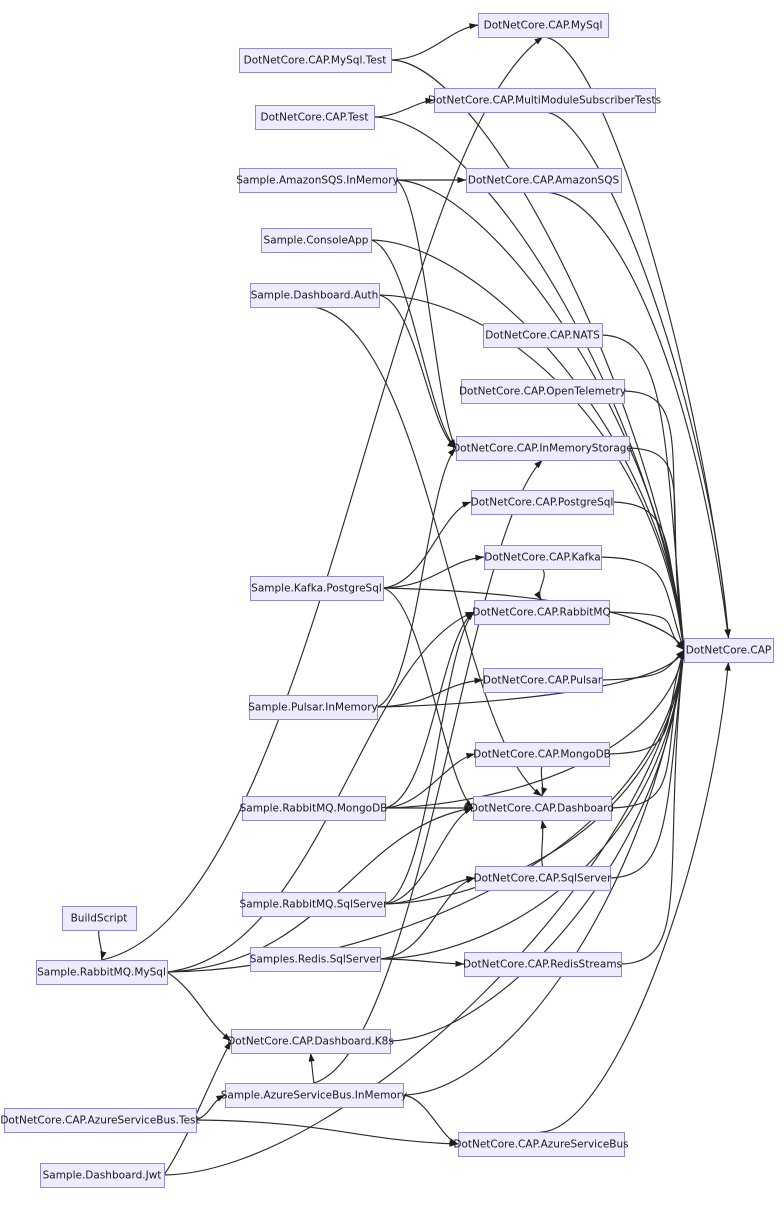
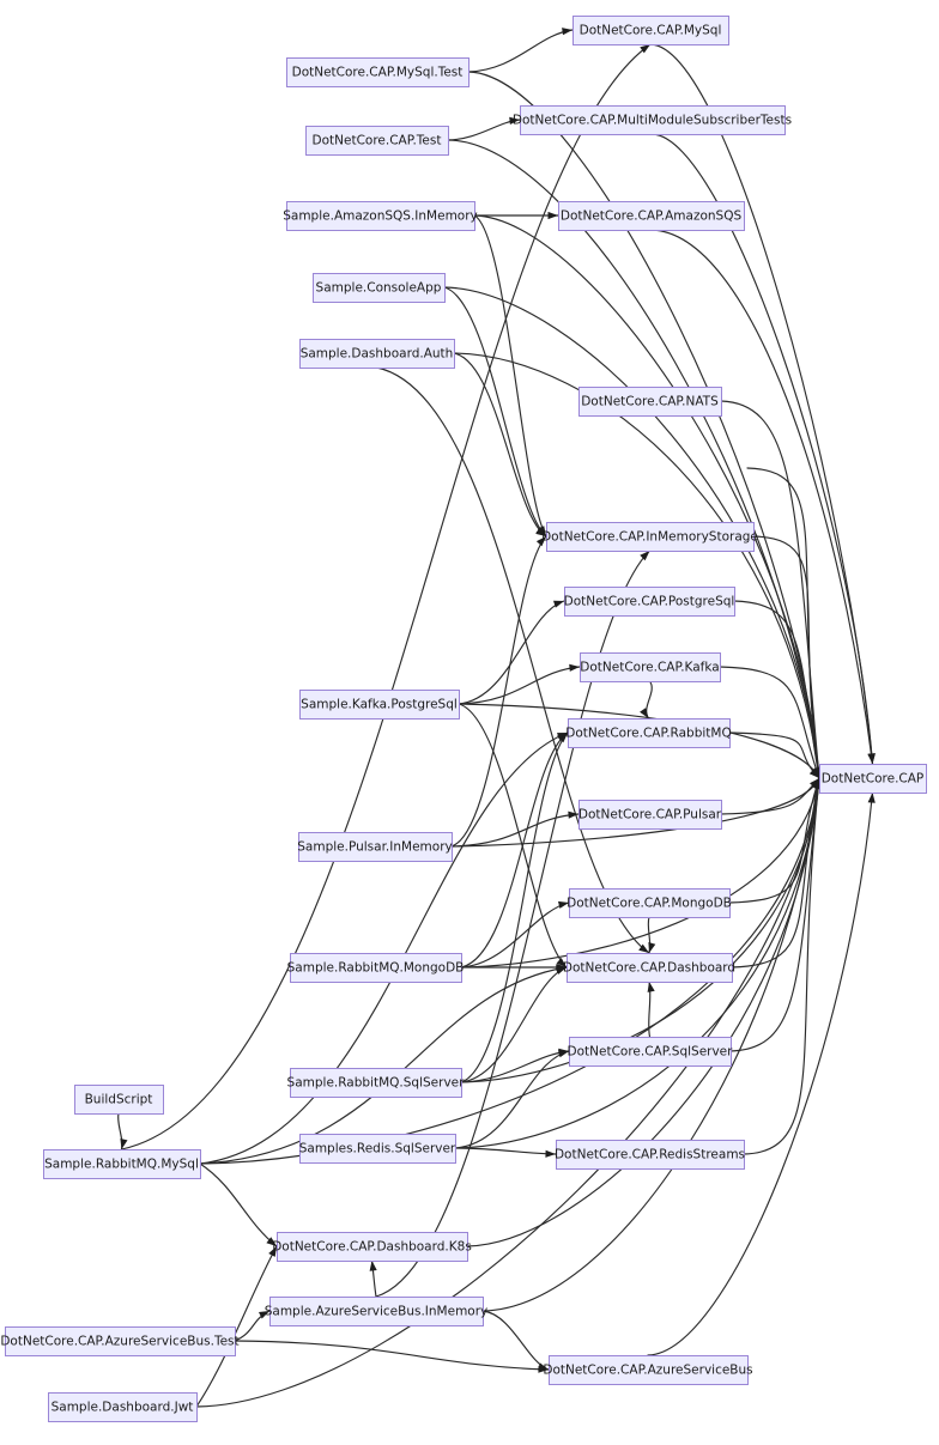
  DotNetCore.CAP.MySql
  DotNetCore.CAP.MySql.Test
  DotNetCore.CAP.MultiModuleSubscriberTests
  DotNetCore.CAP.Test
  Sample.AmazonSQS.InMemory
  DotNetCore.CAP.AmazonSQS
  Sample.ConsoleApp
  Sample.Dashboard.Auth
  DotNetCore.CAP.NATS
- DotNetCore.CAP.OpenTelemetry
  DotNetCore.CAP.InMemoryStorage
  DotNetCore.CAP.PostgreSql
  DotNetCore.CAP.Kafka
  Sample.Kafka.PostgreSql
  DotNetCore.CAP.RabbitMQ
  DotNetCore.CAP
  DotNetCore.CAP.Pulsar
  Sample.Pulsar.InMemory
  DotNetCore.CAP.MongoDB
  Sample.RabbitMQ.MongoDB
  DotNetCore.CAP.Dashboard
  DotNetCore.CAP.SqlServer
  Sample.RabbitMQ.SqlServer
  BuildScript
  Samples.Redis.SqlServer
  DotNetCore.CAP.RedisStreams
  Sample.RabbitMQ.MySql
  DotNetCore.CAP.Dashboard.K8s
  Sample.AzureServiceBus.InMemory
  DotNetCore.CAP.AzureServiceBus.Test
  DotNetCore.CAP.AzureServiceBus
  Sample.Dashboard.Jwt
